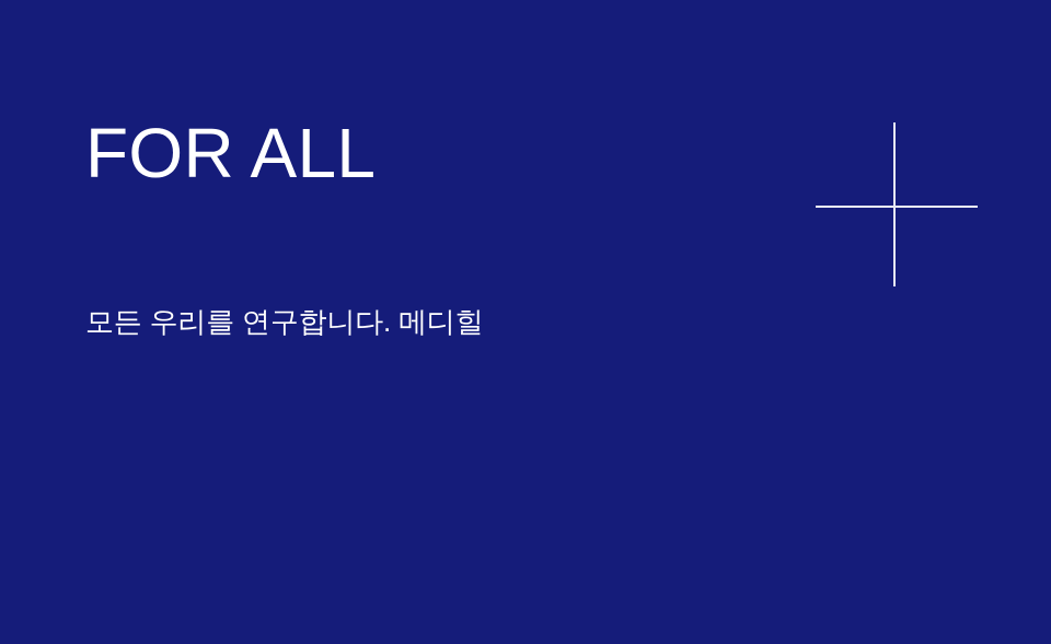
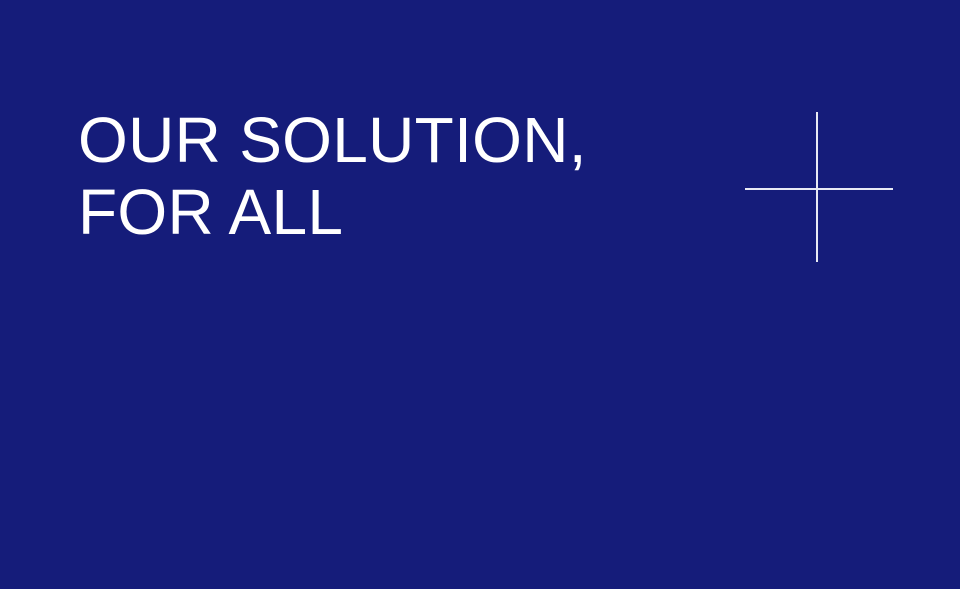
+ OUR SOLUTION,
  FOR ALL
- 모든 우리를 연구합니다. 메디힐
